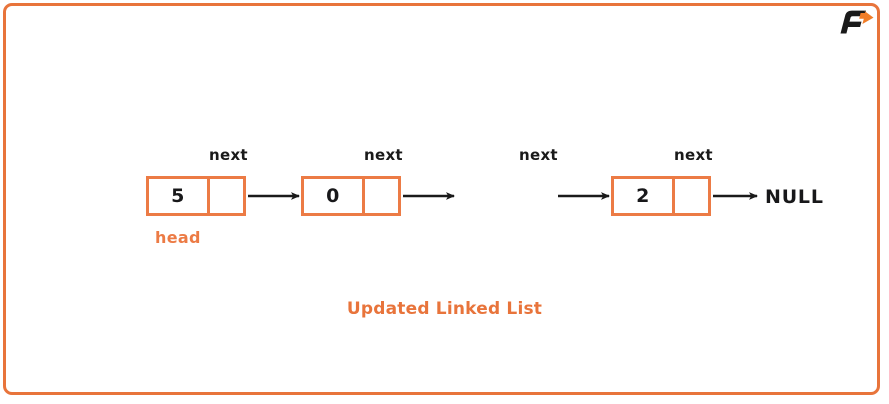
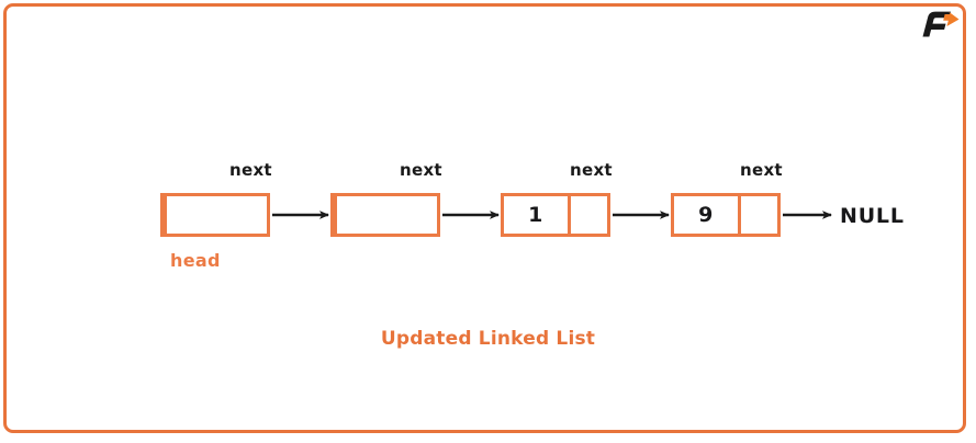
  next
- 5
  head
  next
- 0
  next
+ 1
  next
- 2
+ 9
  NULL
  Updated Linked List
